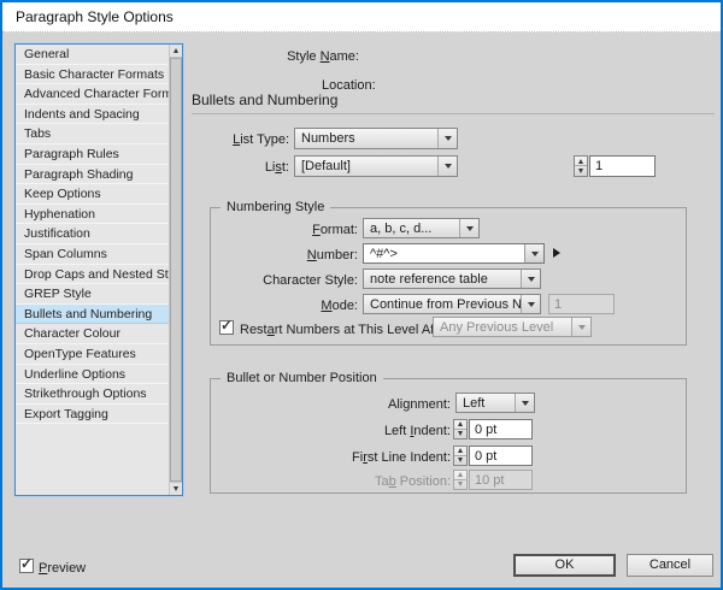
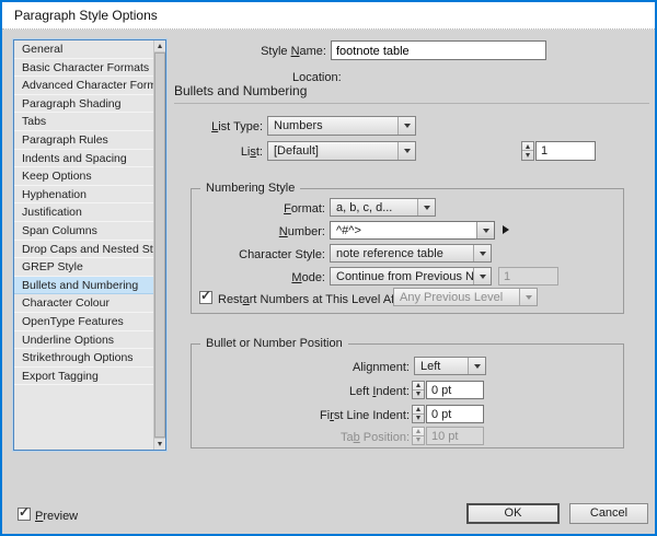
  Paragraph Style Options
  General
  Basic Character Formats
  Advanced Character Form
- Indents and Spacing
+ Paragraph Shading
  Tabs
  Paragraph Rules
- Paragraph Shading
+ Indents and Spacing
  Keep Options
  Hyphenation
  Justification
  Span Columns
  Drop Caps and Nested St
  GREP Style
  Bullets and Numbering
  Character Colour
  OpenType Features
  Underline Options
  Strikethrough Options
  Export Tagging
  Style Name:
+ footnote table
  Location:
  Bullets and Numbering
  List Type:
  Numbers
  List:
  [Default]
  1
  Numbering Style
  Format:
  a, b, c, d...
  Number:
  ^#^>
  Character Style:
  note reference table
  Mode:
  Continue from Previous N
  1
  ✓
  Restart Numbers at This Level A
  Any Previous Level
  Bullet or Number Position
  Alignment:
  Left
  Left Indent:
  0 pt
  First Line Indent:
  0 pt
  Tab Position:
  10 pt
  ✓
  Preview
  OK
  Cancel
